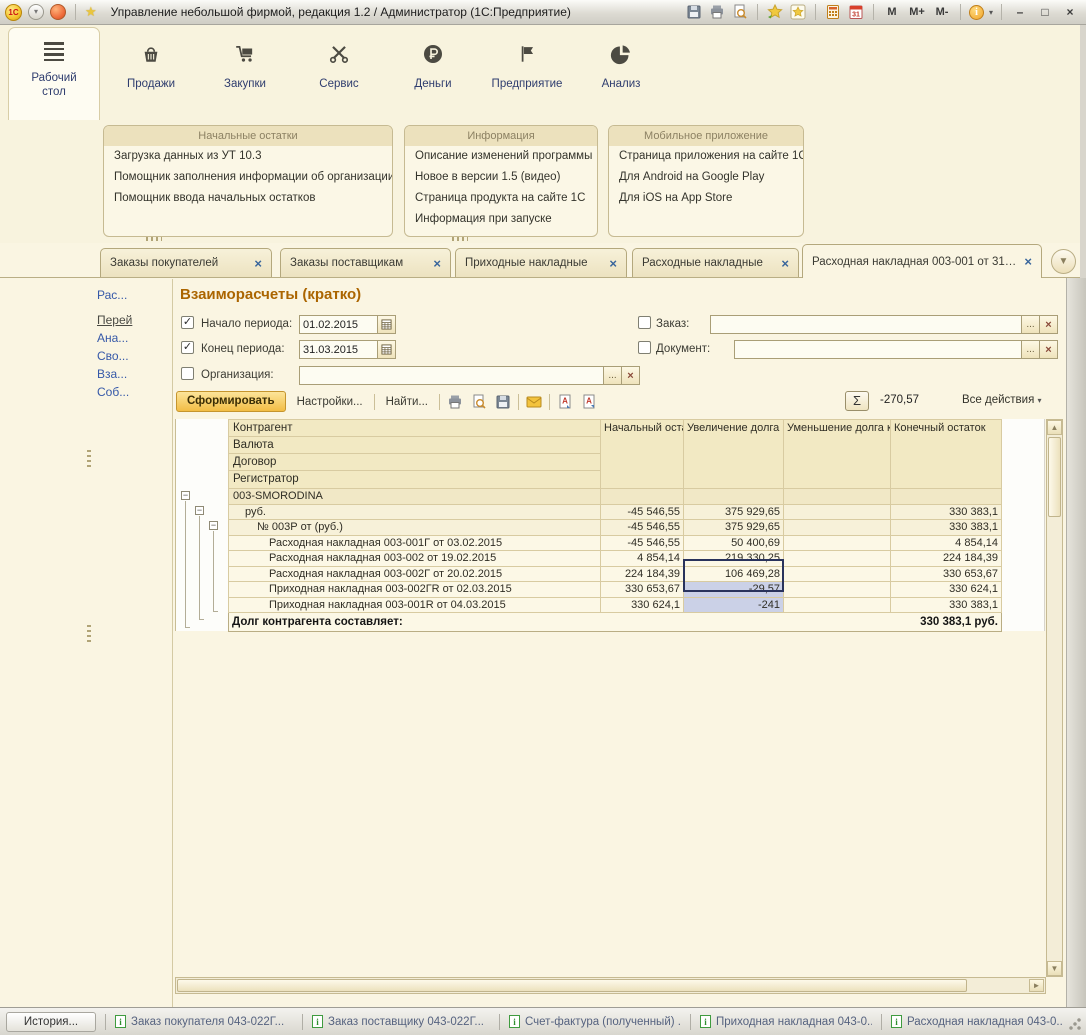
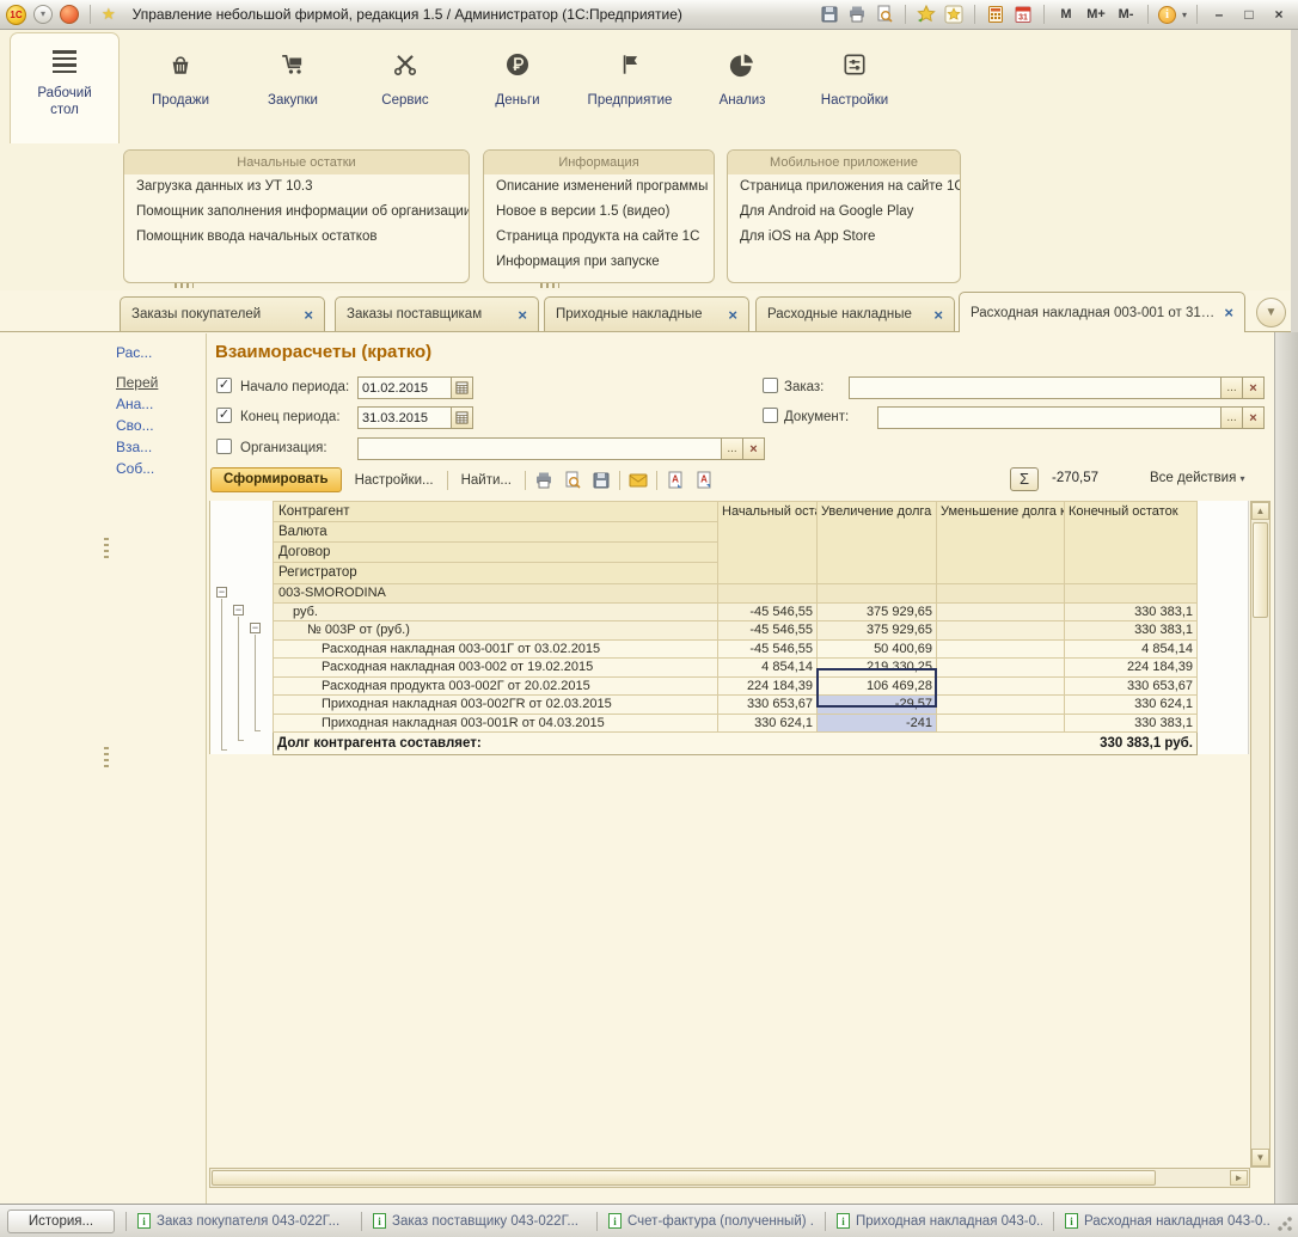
  1С
  ▾
  ★
- Управление небольшой фирмой, редакция 1.2 / Администратор (1С:Предприятие)
+ Управление небольшой фирмой, редакция 1.5 / Администратор (1С:Предприятие)
  M
  M+
  M-
  i
  ▾
  –
  □
  ×
  Рабочий стол
  Продажи
  Закупки
  Сервис
  Деньги
  Предприятие
  Анализ
+ Настройки
  Начальные остатки
  Загрузка данных из УТ 10.3
  Помощник заполнения информации об организации
  Помощник ввода начальных остатков
  Информация
  Описание изменений программы
  Новое в версии 1.5 (видео)
  Страница продукта на сайте 1С
  Информация при запуске
  Мобильное приложение
  Страница приложения на сайте 1С
  Для Android на Google Play
  Для iOS на App Store
  Заказы покупателей
  ×
  Заказы поставщикам
  ×
  Приходные накладные
  ×
  Расходные накладные
  ×
  Расходная накладная 003-001 от 31.0
  ×
  ▼
  Рас...
  Перей
  Ана...
  Сво...
  Вза...
  Соб...
  Взаиморасчеты (кратко)
  ✓
  Начало периода:
  01.02.2015
  ✓
  Конец периода:
  31.03.2015
  Организация:
  ...
  ×
  Заказ:
  ...
  ×
  Документ:
  ...
  ×
  Сформировать
  Настройки...
  Найти...
  A
  A
  Σ
  -270,57
  Все действия ▾
  Контрагент Валюта Договор Регистратор	Начальный ост	Увеличение долга	Уменьшение долга к	Конечный остаток
  003-SMORODINA
  руб.	-45 546,55	375 929,65		330 383,1
  № 003Р от (руб.)	-45 546,55	375 929,65		330 383,1
  Расходная накладная 003-001Г от 03.02.2015	-45 546,55	50 400,69		4 854,14
  Расходная накладная 003-002 от 19.02.2015	4 854,14	219 330,25		224 184,39
- Расходная накладная 003-002Г от 20.02.2015	224 184,39	106 469,28		330 653,67
+ Расходная продукта 003-002Г от 20.02.2015	224 184,39	106 469,28		330 653,67
  Приходная накладная 003-002ГR от 02.03.2015	330 653,67	-29,57		330 624,1
  Приходная накладная 003-001R от 04.03.2015	330 624,1	-241		330 383,1
  Долг контрагента составляет:	330 383,1 руб.
  −
  −
  −
  ▲
  ▼
  ►
  История...
  i
  Заказ покупателя 043-022Г...
  i
  Заказ поставщику 043-022Г...
  i
  Счет-фактура (полученный) .
  i
  Приходная накладная 043-0..
  i
  Расходная накладная 043-0..
